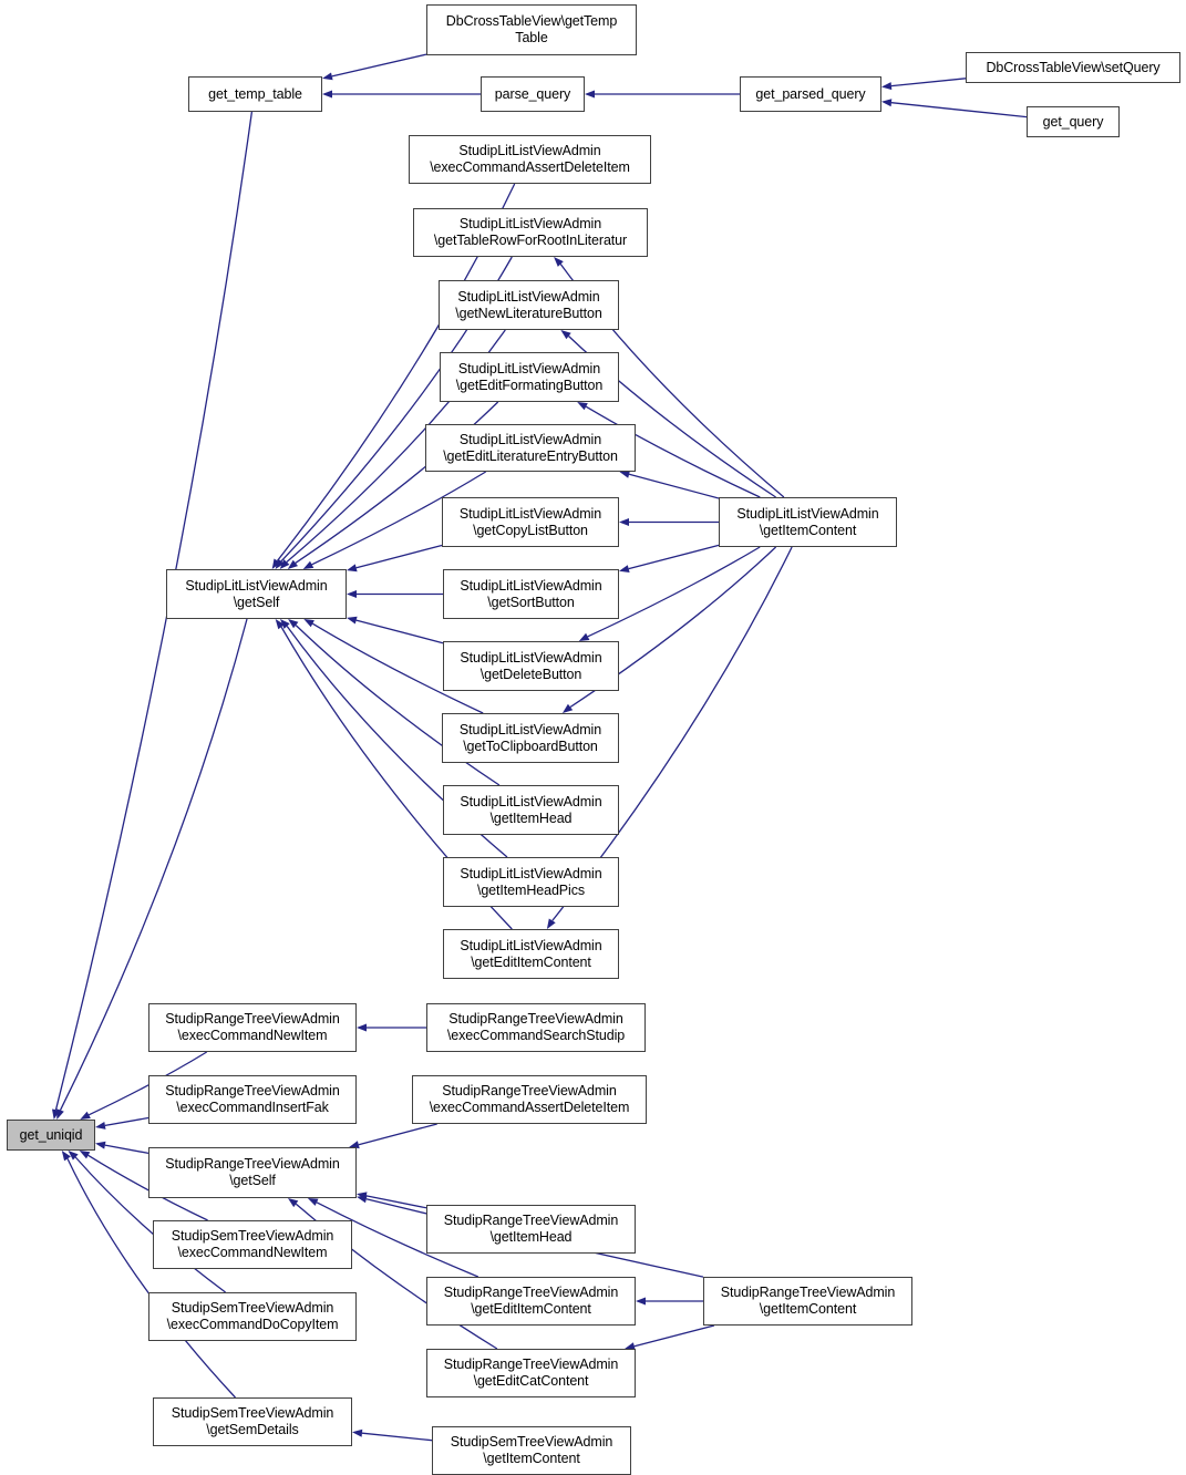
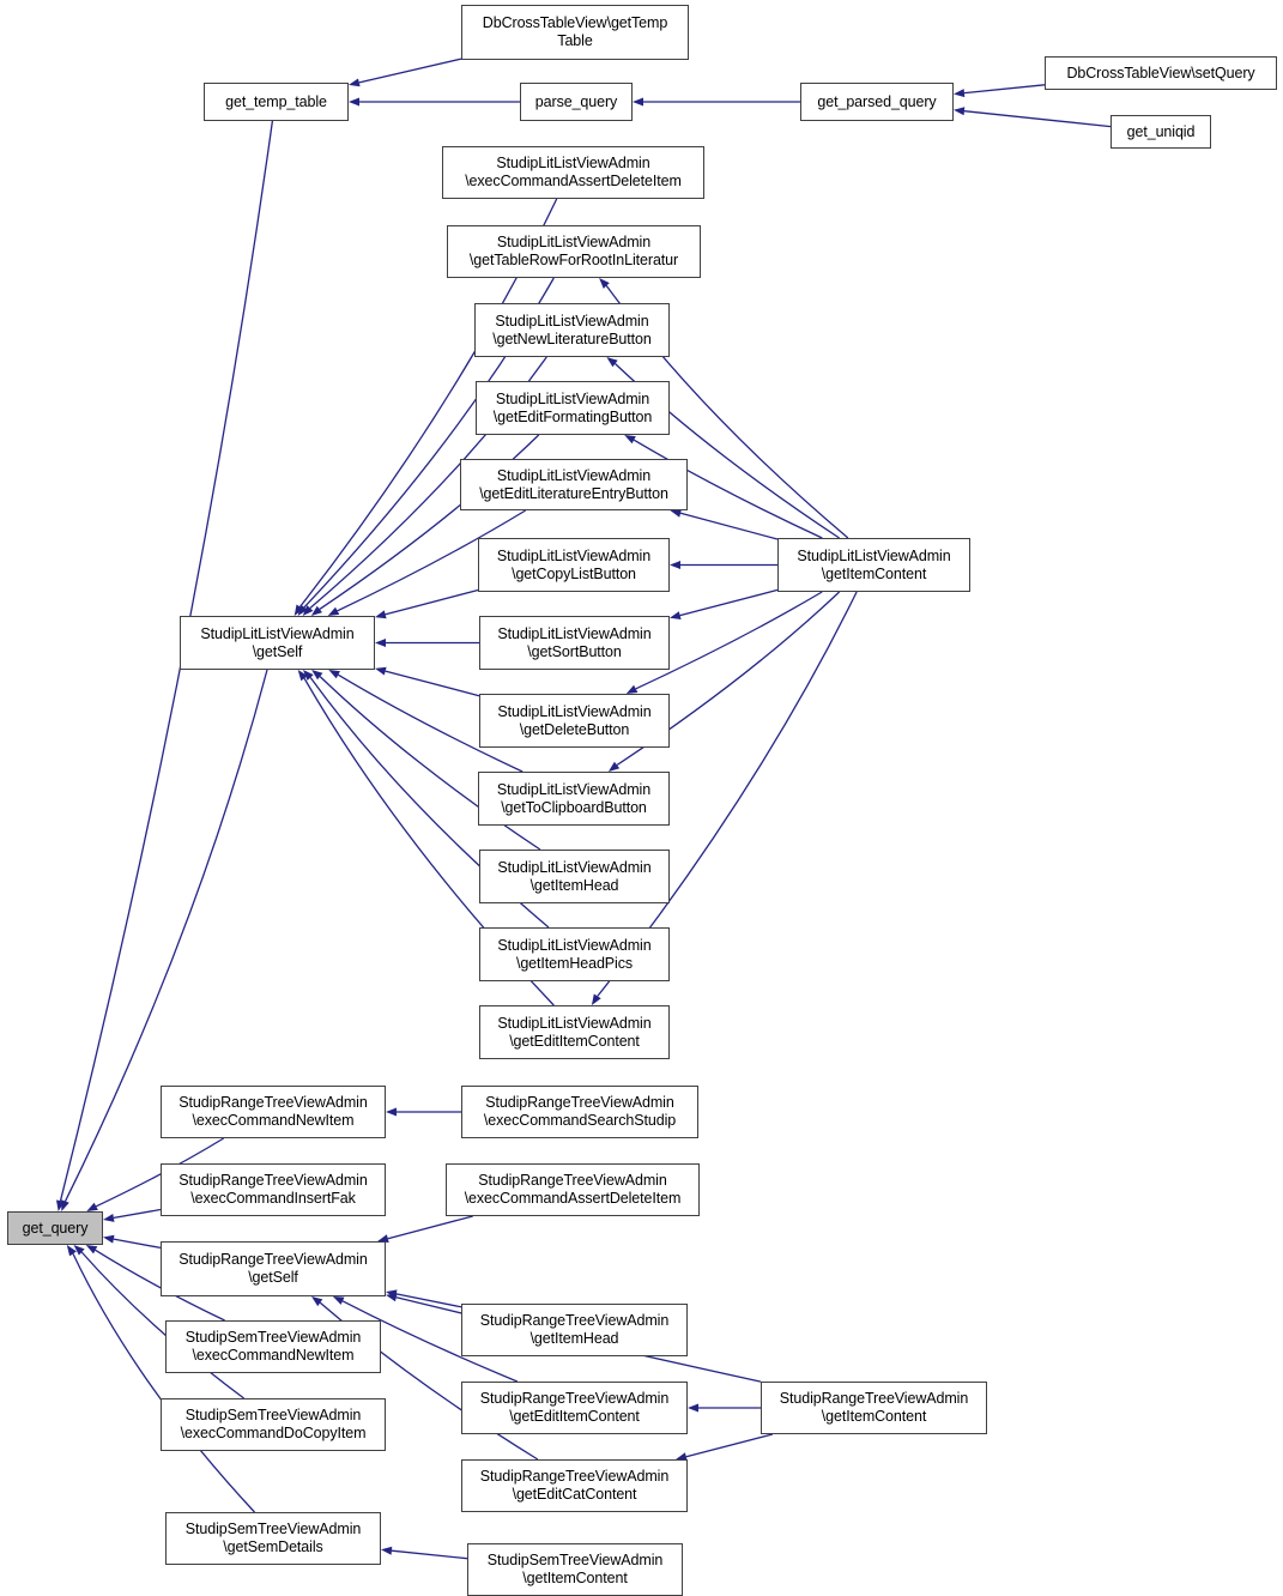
  get_temp_table
  DbCrossTableView\getTemp
  Table
  parse_query
  get_parsed_query
  DbCrossTableView\setQuery
- get_query
+ get_uniqid
  StudipLitListViewAdmin
  \execCommandAssertDeleteItem
  StudipLitListViewAdmin
  \getTableRowForRootInLiteratur
  StudipLitListViewAdmin
  \getNewLiteratureButton
  StudipLitListViewAdmin
  \getEditFormatingButton
  StudipLitListViewAdmin
  \getEditLiteratureEntryButton
  StudipLitListViewAdmin
  \getCopyListButton
  StudipLitListViewAdmin
  \getSelf
  StudipLitListViewAdmin
  \getSortButton
  StudipLitListViewAdmin
  \getDeleteButton
  StudipLitListViewAdmin
  \getToClipboardButton
  StudipLitListViewAdmin
  \getItemHead
  StudipLitListViewAdmin
  \getItemHeadPics
  StudipLitListViewAdmin
  \getEditItemContent
  StudipLitListViewAdmin
  \getItemContent
- get_uniqid
+ get_query
  StudipRangeTreeViewAdmin
  \execCommandNewItem
  StudipRangeTreeViewAdmin
  \execCommandSearchStudip
  StudipRangeTreeViewAdmin
  \execCommandInsertFak
  StudipRangeTreeViewAdmin
  \execCommandAssertDeleteItem
  StudipRangeTreeViewAdmin
  \getSelf
  StudipSemTreeViewAdmin
  \execCommandNewItem
  StudipRangeTreeViewAdmin
  \getItemHead
  StudipSemTreeViewAdmin
  \execCommandDoCopyItem
  StudipRangeTreeViewAdmin
  \getEditItemContent
  StudipRangeTreeViewAdmin
  \getItemContent
  StudipRangeTreeViewAdmin
  \getEditCatContent
  StudipSemTreeViewAdmin
  \getSemDetails
  StudipSemTreeViewAdmin
  \getItemContent
